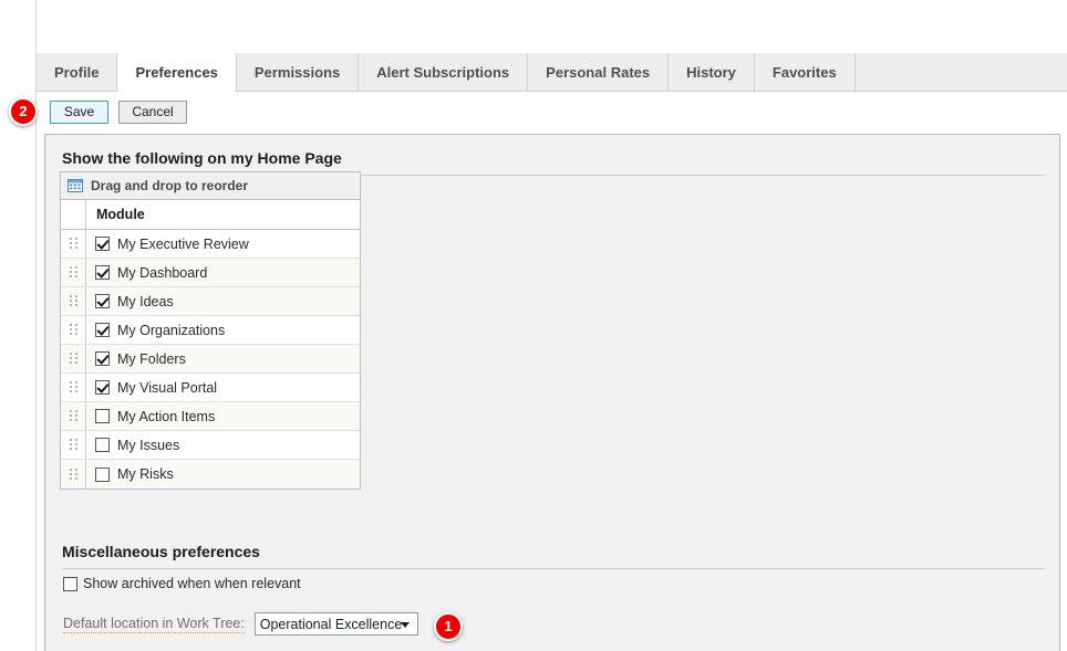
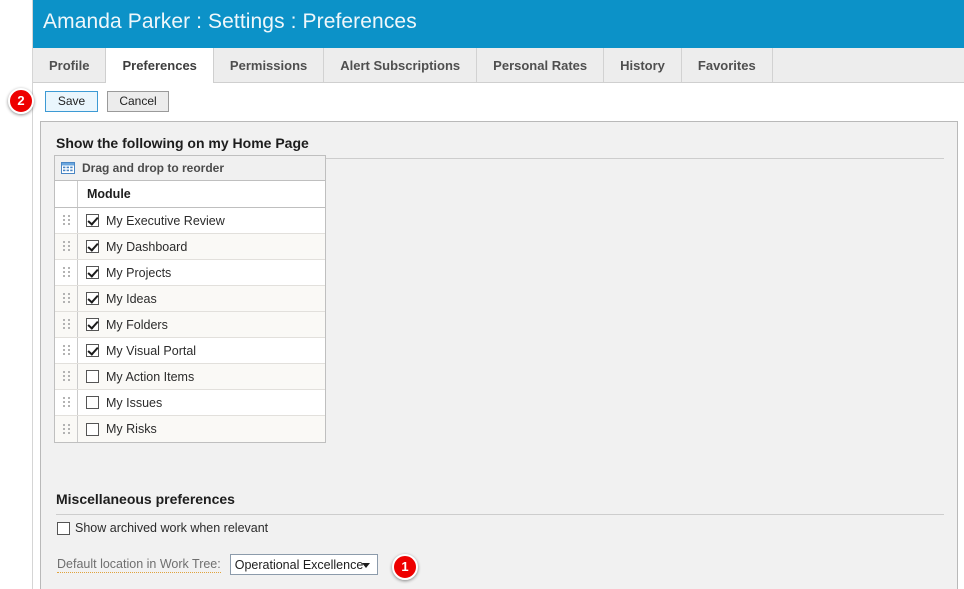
+ Amanda Parker : Settings : Preferences
  Profile
  Preferences
  Permissions
  Alert Subscriptions
  Personal Rates
  History
  Favorites
  Save
  Cancel
  Show the following on my Home Page
  Drag and drop to reorder
  Module
  My Executive Review
  My Dashboard
+ My Projects
  My Ideas
- My Organizations
  My Folders
  My Visual Portal
  My Action Items
  My Issues
  My Risks
  Miscellaneous preferences
- Show archived when when relevant
+ Show archived work when relevant
  Default location in Work Tree:
  Operational Excellence
  1
  2
